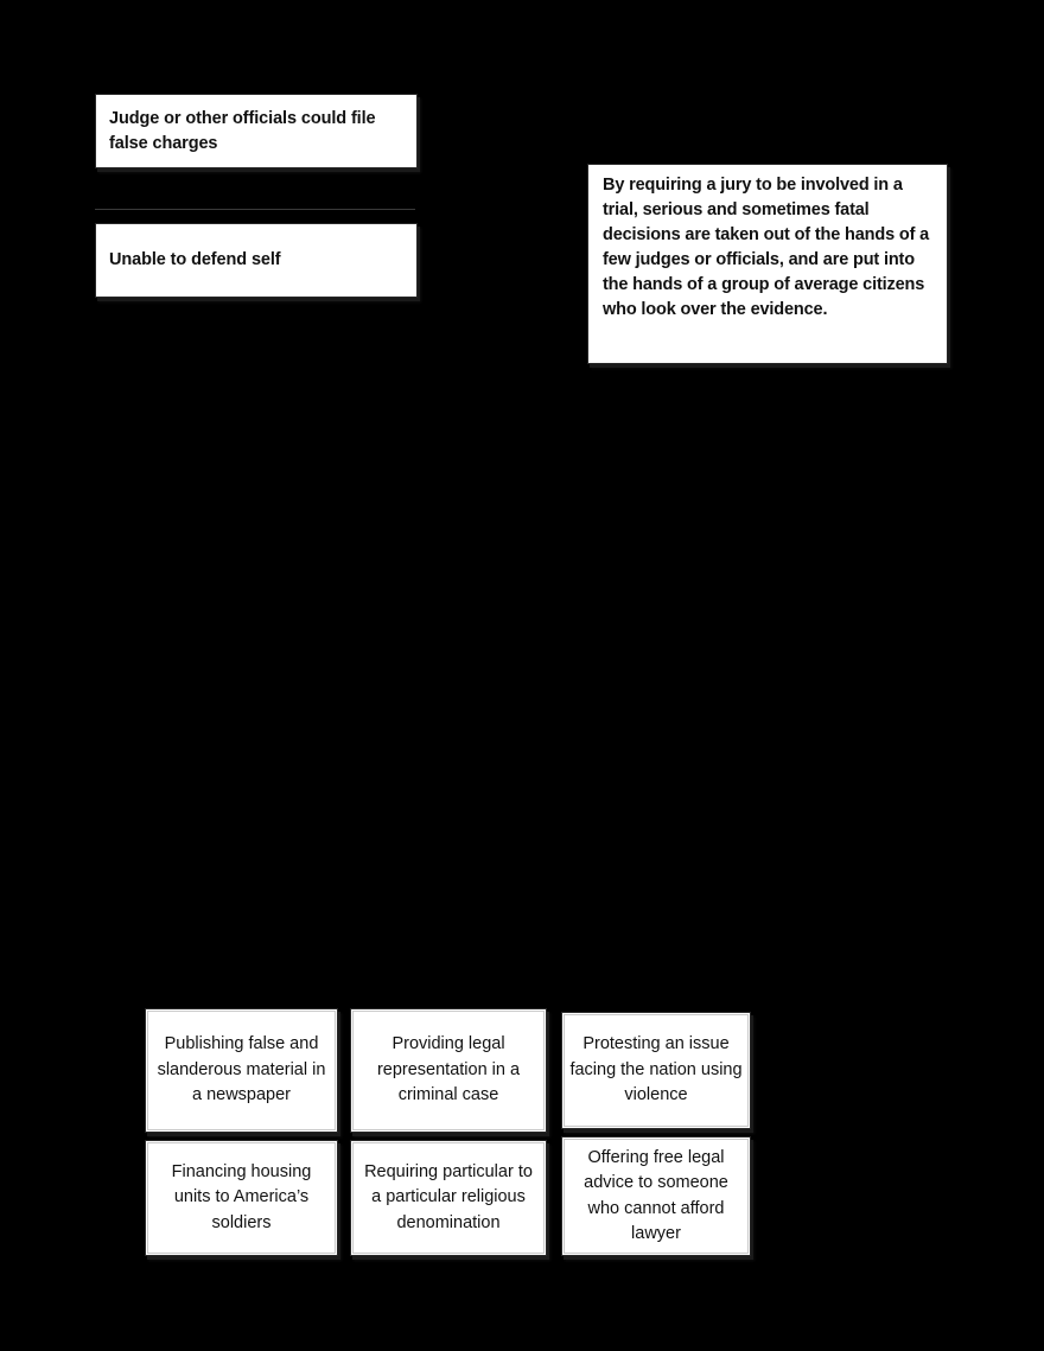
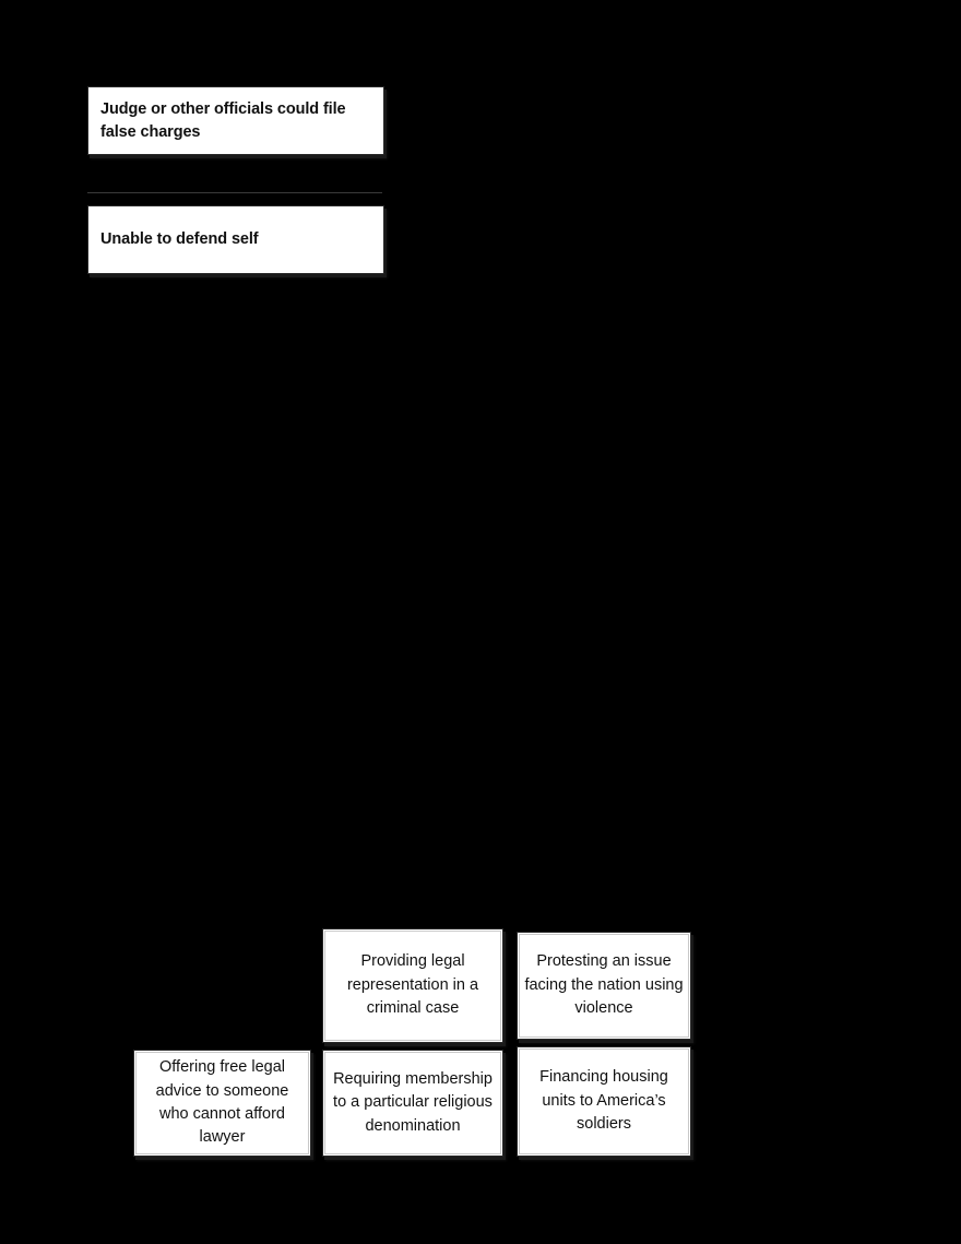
  Judge or other officials could file false charges
  Unable to defend self
- By requiring a jury to be involved in a trial, serious and sometimes fatal decisions are taken out of the hands of a few judges or officials, and are put into the hands of a group of average citizens who look over the evidence.
- Publishing false and slanderous material in a newspaper
  Providing legal representation in a criminal case
  Protesting an issue facing the nation using violence
- Financing housing units to America’s soldiers
+ Offering free legal advice to someone who cannot afford lawyer
- Requiring particular to a particular religious denomination
+ Requiring membership to a particular religious denomination
- Offering free legal advice to someone who cannot afford lawyer
+ Financing housing units to America’s soldiers
